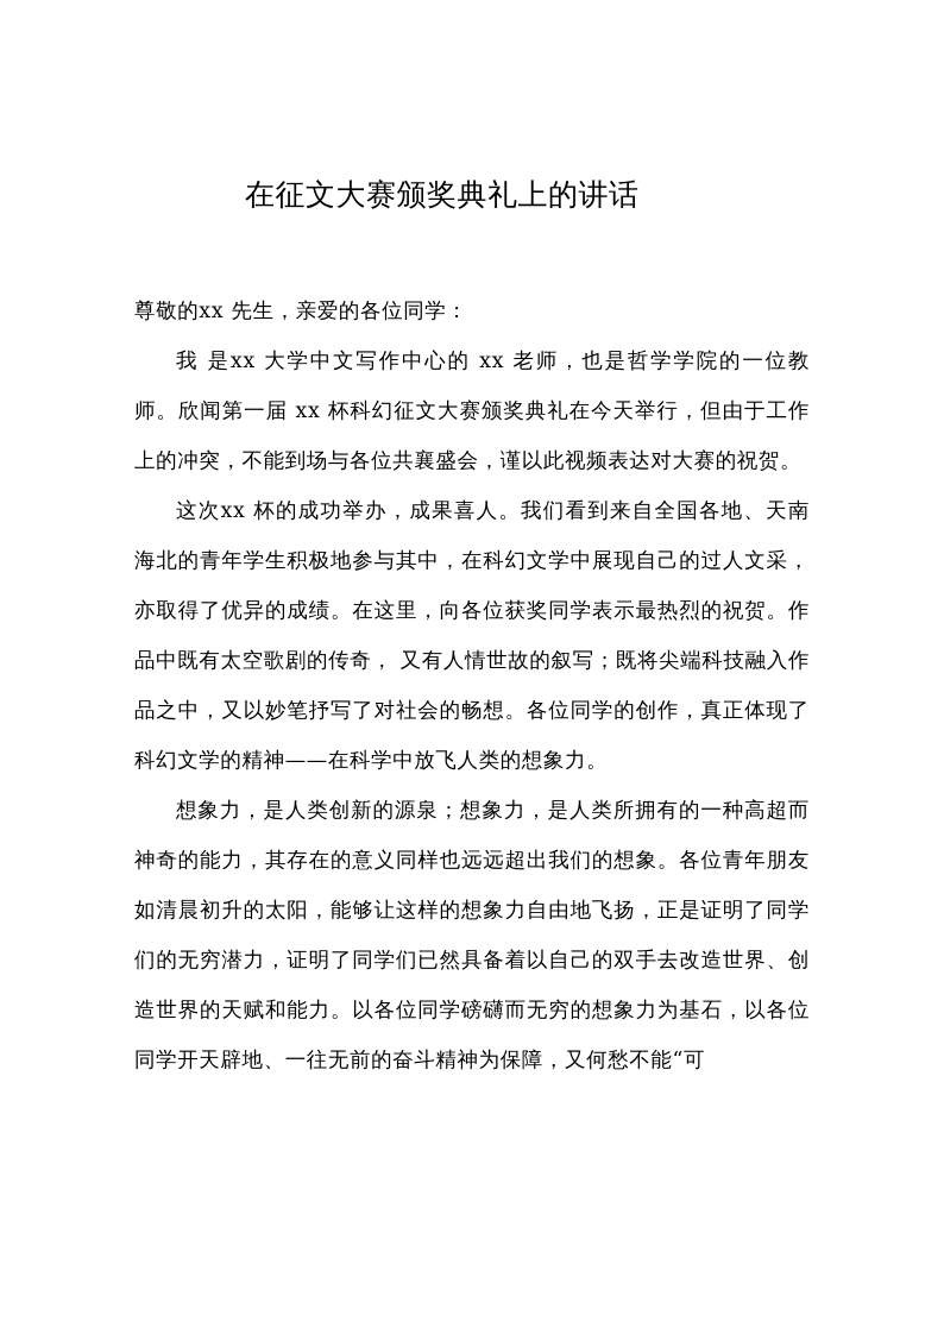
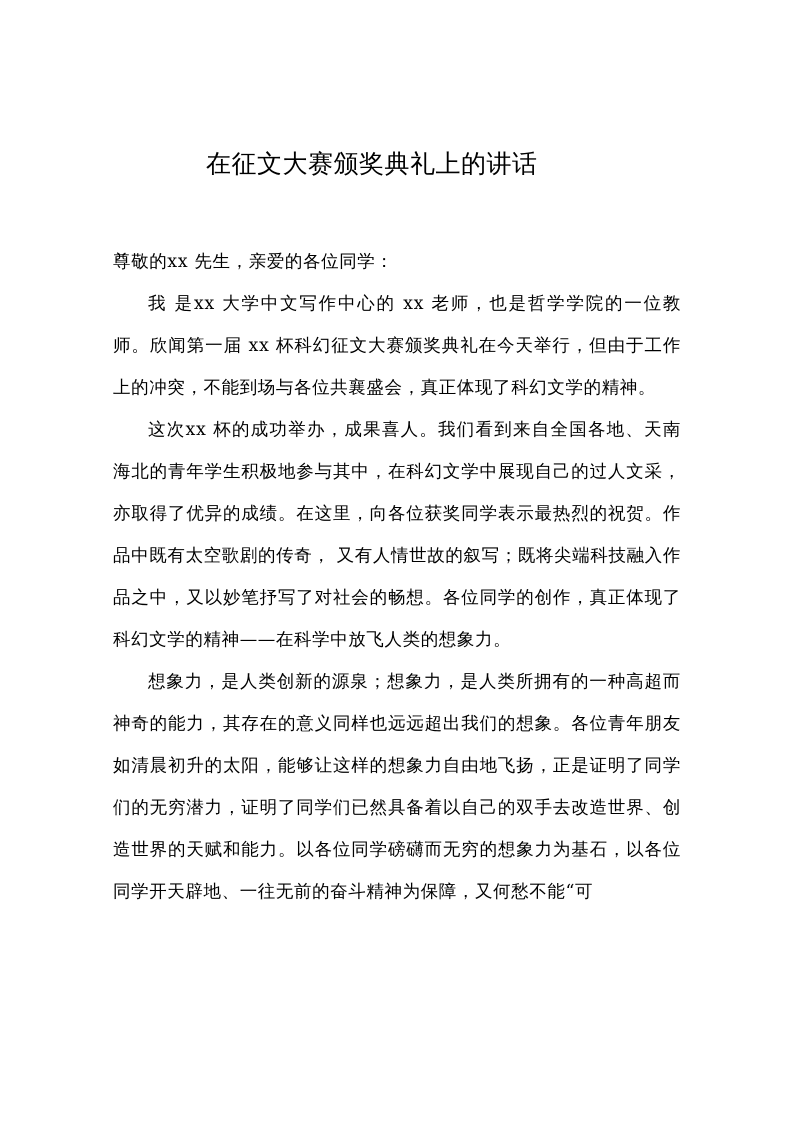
  在征文大赛颁奖典礼上的讲话
  尊敬的xx 先生，亲爱的各位同学：
- 我 是xx 大学中文写作中心的 xx 老师，也是哲学学院的一位教师。欣闻第一届 xx 杯科幻征文大赛颁奖典礼在今天举行，但由于工作上的冲突，不能到场与各位共襄盛会，谨以此视频表达对大赛的祝贺。
+ 我 是xx 大学中文写作中心的 xx 老师，也是哲学学院的一位教师。欣闻第一届 xx 杯科幻征文大赛颁奖典礼在今天举行，但由于工作上的冲突，不能到场与各位共襄盛会，真正体现了科幻文学的精神。
  这次xx 杯的成功举办，成果喜人。我们看到来自全国各地、天南海北的青年学生积极地参与其中，在科幻文学中展现自己的过人文采，亦取得了优异的成绩。在这里，向各位获奖同学表示最热烈的祝贺。作品中既有太空歌剧的传奇， 又有人情世故的叙写；既将尖端科技融入作品之中，又以妙笔抒写了对社会的畅想。各位同学的创作，真正体现了科幻文学的精神——在科学中放飞人类的想象力。
  想象力，是人类创新的源泉；想象力，是人类所拥有的一种高超而神奇的能力，其存在的意义同样也远远超出我们的想象。各位青年朋友如清晨初升的太阳，能够让这样的想象力自由地飞扬，正是证明了同学们的无穷潜力，证明了同学们已然具备着以自己的双手去改造世界、创造世界的天赋和能力。以各位同学磅礴而无穷的想象力为基石，以各位同学开天辟地、一往无前的奋斗精神为保障，又何愁不能“可
